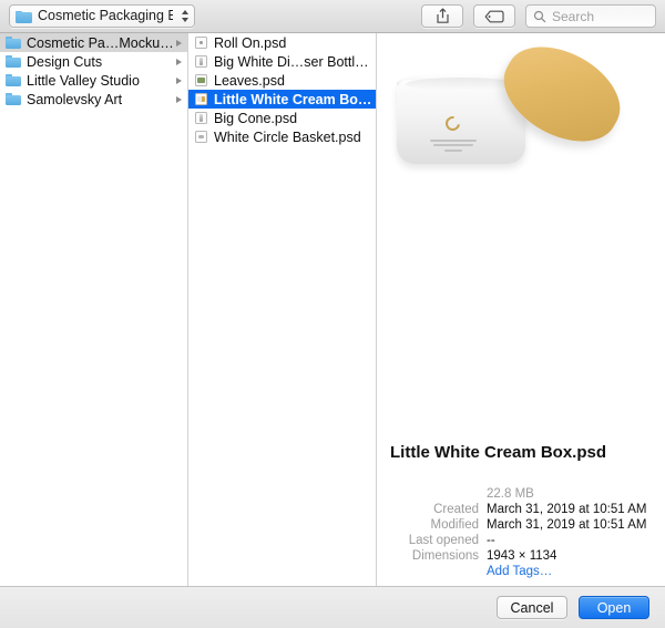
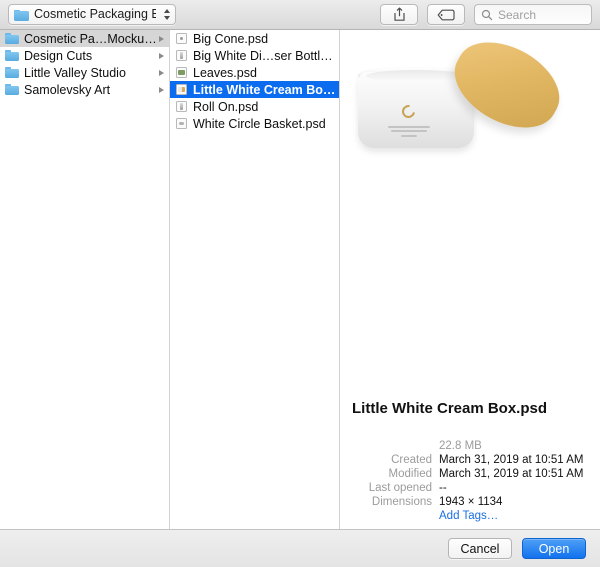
  Cosmetic Packaging B
  Search
  Cosmetic Pa…Mockup Z
  Design Cuts
  Little Valley Studio
  Samolevsky Art
- Roll On.psd
+ Big Cone.psd
  Big White Di…ser Bottle.p
  Leaves.psd
  Little White Cream Box.
- Big Cone.psd
+ Roll On.psd
  White Circle Basket.psd
  Little White Cream Box.psd
  	22.8 MB
  Created	March 31, 2019 at 10:51 AM
  Modified	March 31, 2019 at 10:51 AM
  Last opened	--
  Dimensions	1943 × 1134
  	Add Tags…
  Cancel
  Open
